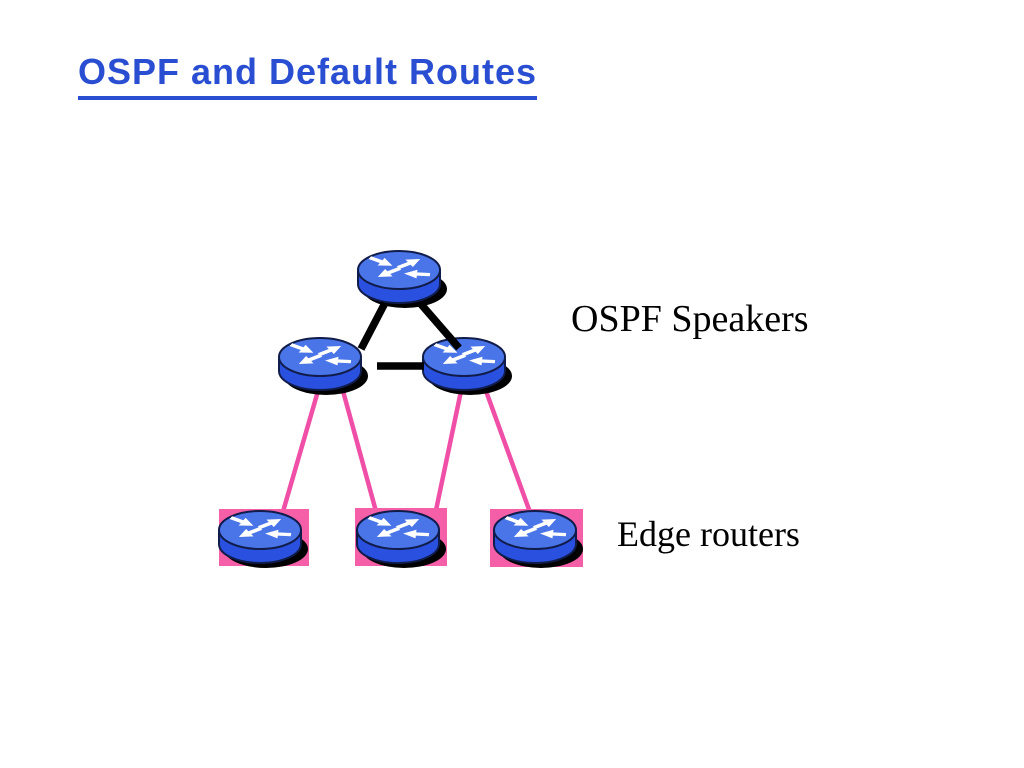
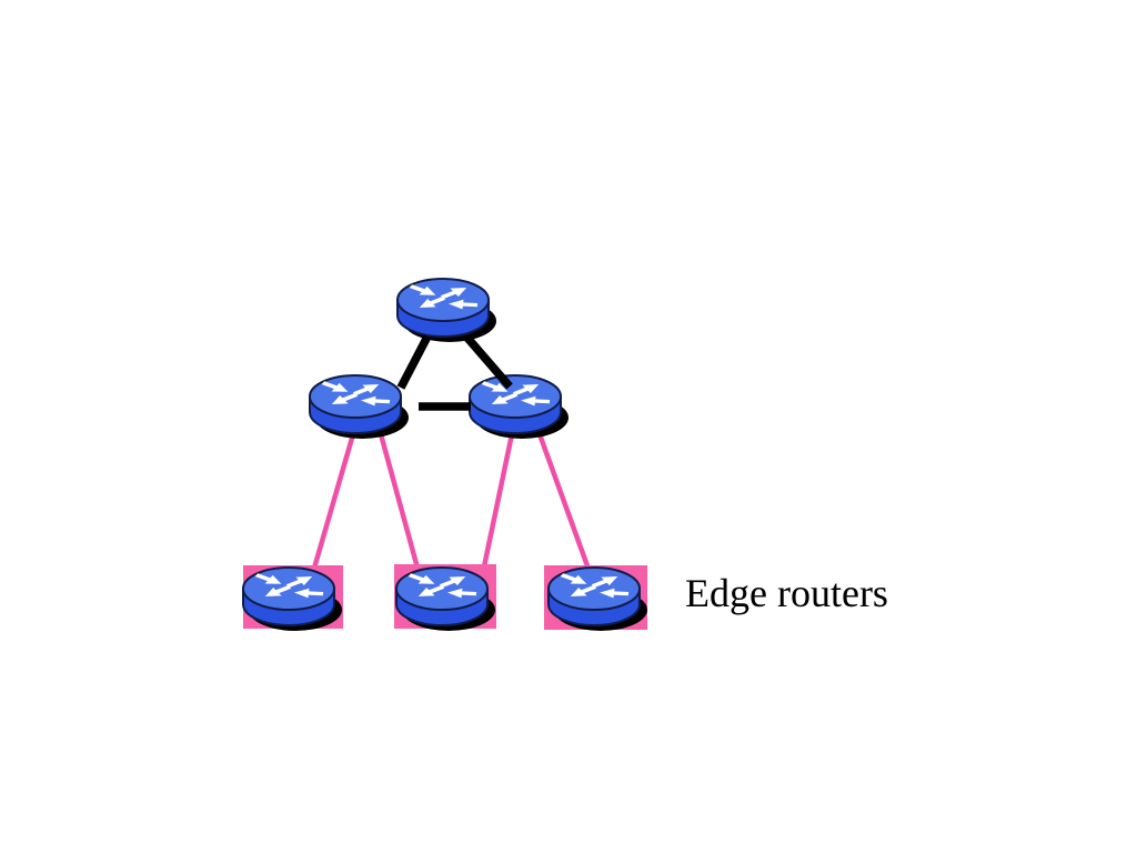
- OSPF and Default Routes
- OSPF Speakers
  Edge routers
